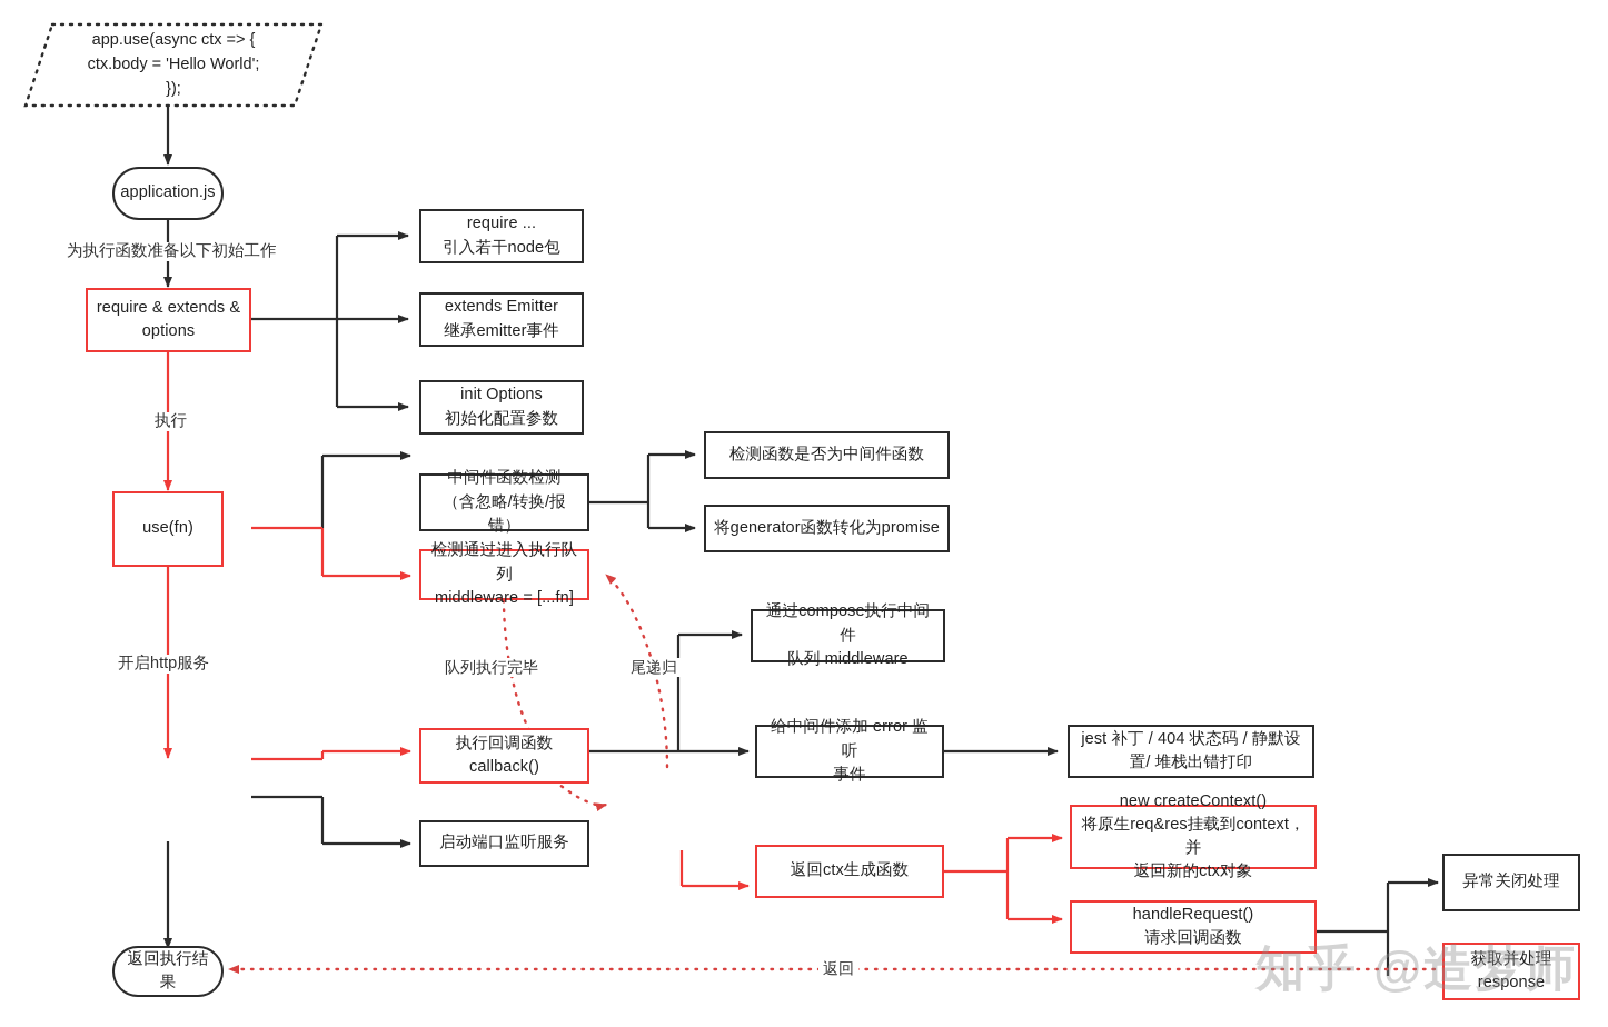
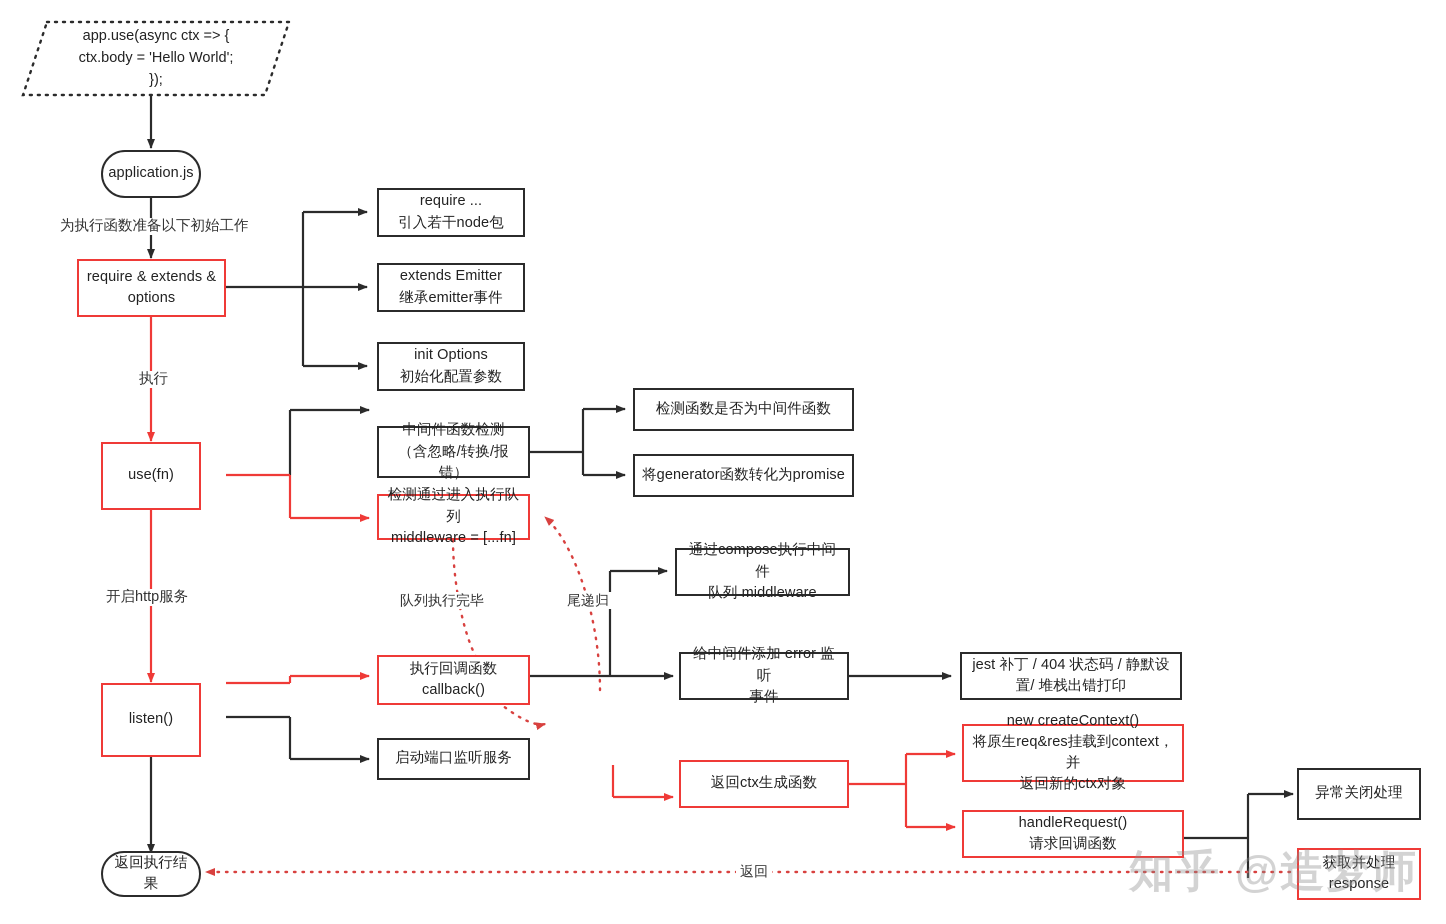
  app.use(async ctx => {
  ctx.body = 'Hello World';
  });
  application.js
  为执行函数准备以下初始工作
  require & extends &
  options
  require ...
  引入若干node包
  extends Emitter
  继承emitter事件
  init Options
  初始化配置参数
  执行
  use(fn)
  中间件函数检测
  （含忽略/转换/报错）
  检测函数是否为中间件函数
  将generator函数转化为promise
  检测通过进入执行队列
  middleware = [...fn]
  开启http服务
  队列执行完毕
  尾递归
  通过compose执行中间件
  队列 middleware
+ listen()
  执行回调函数
  callback()
  启动端口监听服务
  给中间件添加 error 监听
  事件
  jest 补丁 / 404 状态码 / 静默设
  置/ 堆栈出错打印
  返回ctx生成函数
  new createContext()
  将原生req&res挂载到context，并
  返回新的ctx对象
  handleRequest()
  请求回调函数
  异常关闭处理
  获取并处理
  response
  返回执行结果
  返回
  知乎 @造梦师
